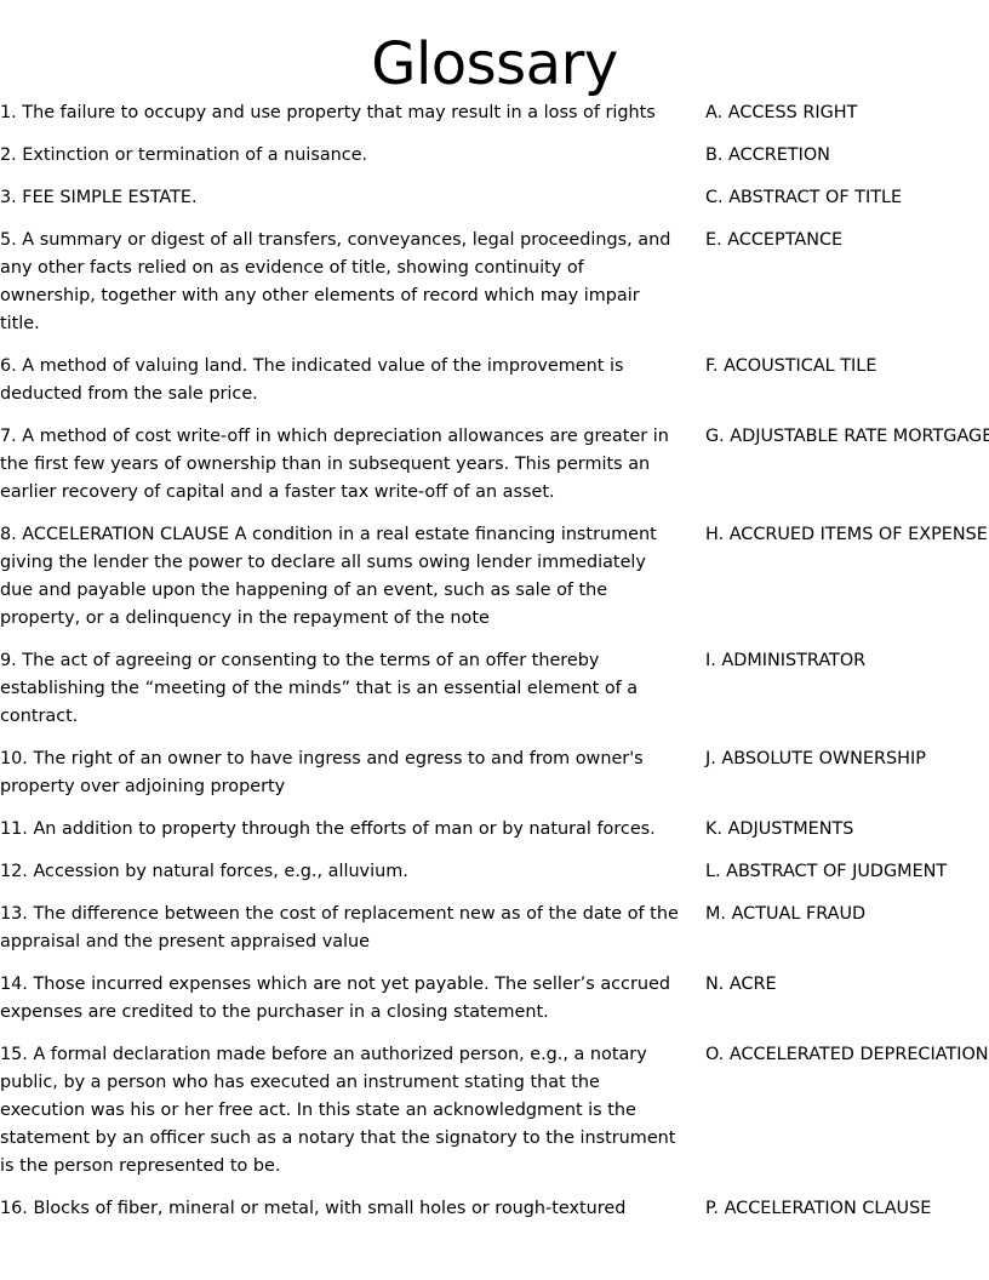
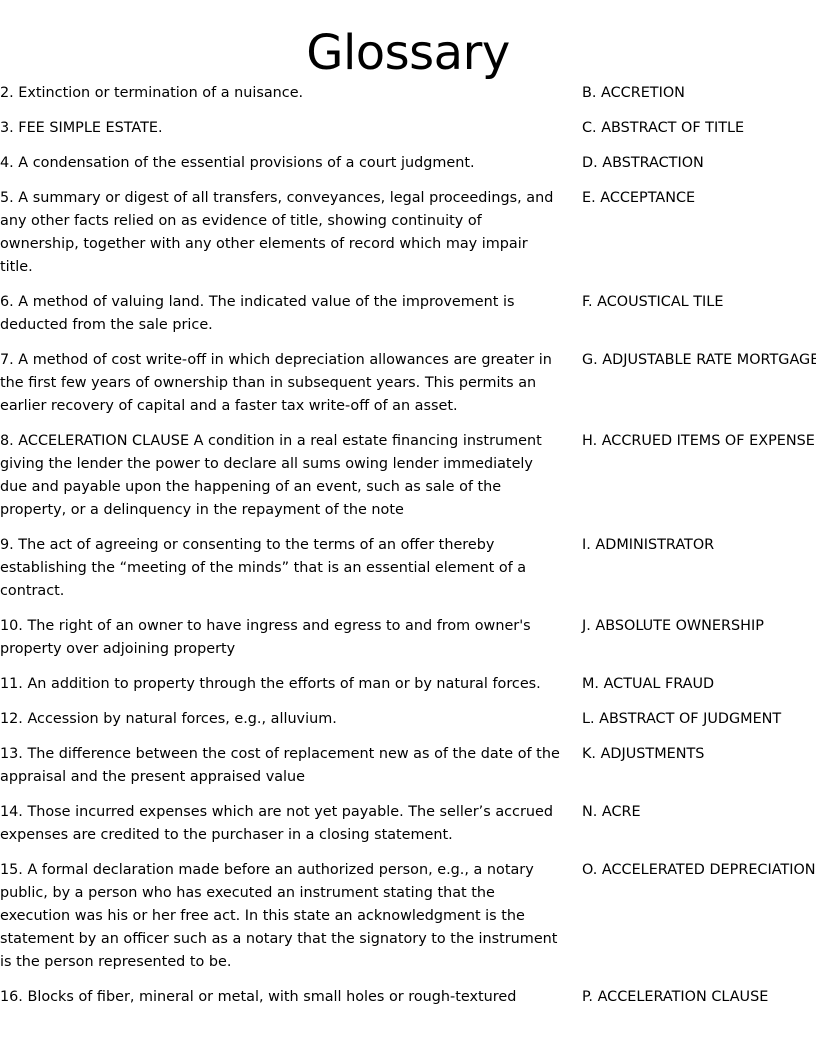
  Glossary
- 1. The failure to occupy and use property that may result in a loss of rights
- A. ACCESS RIGHT
  2. Extinction or termination of a nuisance.
  B. ACCRETION
  3. FEE SIMPLE ESTATE.
  C. ABSTRACT OF TITLE
+ 4. A condensation of the essential provisions of a court judgment.
+ D. ABSTRACTION
  5. A summary or digest of all transfers, conveyances, legal proceedings, and any other facts relied on as evidence of title, showing continuity of ownership, together with any other elements of record which may impair title.
  E. ACCEPTANCE
  6. A method of valuing land. The indicated value of the improvement is deducted from the sale price.
  F. ACOUSTICAL TILE
  7. A method of cost write-off in which depreciation allowances are greater in the first few years of ownership than in subsequent years. This permits an earlier recovery of capital and a faster tax write-off of an asset.
  G. ADJUSTABLE RATE MORTGAGE
  8. ACCELERATION CLAUSE A condition in a real estate financing instrument giving the lender the power to declare all sums owing lender immediately due and payable upon the happening of an event, such as sale of the property, or a delinquency in the repayment of the note
  H. ACCRUED ITEMS OF EXPENSE
  9. The act of agreeing or consenting to the terms of an offer thereby establishing the “meeting of the minds” that is an essential element of a contract.
  I. ADMINISTRATOR
  10. The right of an owner to have ingress and egress to and from owner's property over adjoining property
  J. ABSOLUTE OWNERSHIP
  11. An addition to property through the efforts of man or by natural forces.
- K. ADJUSTMENTS
+ M. ACTUAL FRAUD
  12. Accession by natural forces, e.g., alluvium.
  L. ABSTRACT OF JUDGMENT
  13. The difference between the cost of replacement new as of the date of the appraisal and the present appraised value
- M. ACTUAL FRAUD
+ K. ADJUSTMENTS
  14. Those incurred expenses which are not yet payable. The seller’s accrued expenses are credited to the purchaser in a closing statement.
  N. ACRE
  15. A formal declaration made before an authorized person, e.g., a notary public, by a person who has executed an instrument stating that the execution was his or her free act. In this state an acknowledgment is the statement by an officer such as a notary that the signatory to the instrument is the person represented to be.
  O. ACCELERATED DEPRECIATION
  16. Blocks of fiber, mineral or metal, with small holes or rough-textured
  P. ACCELERATION CLAUSE
